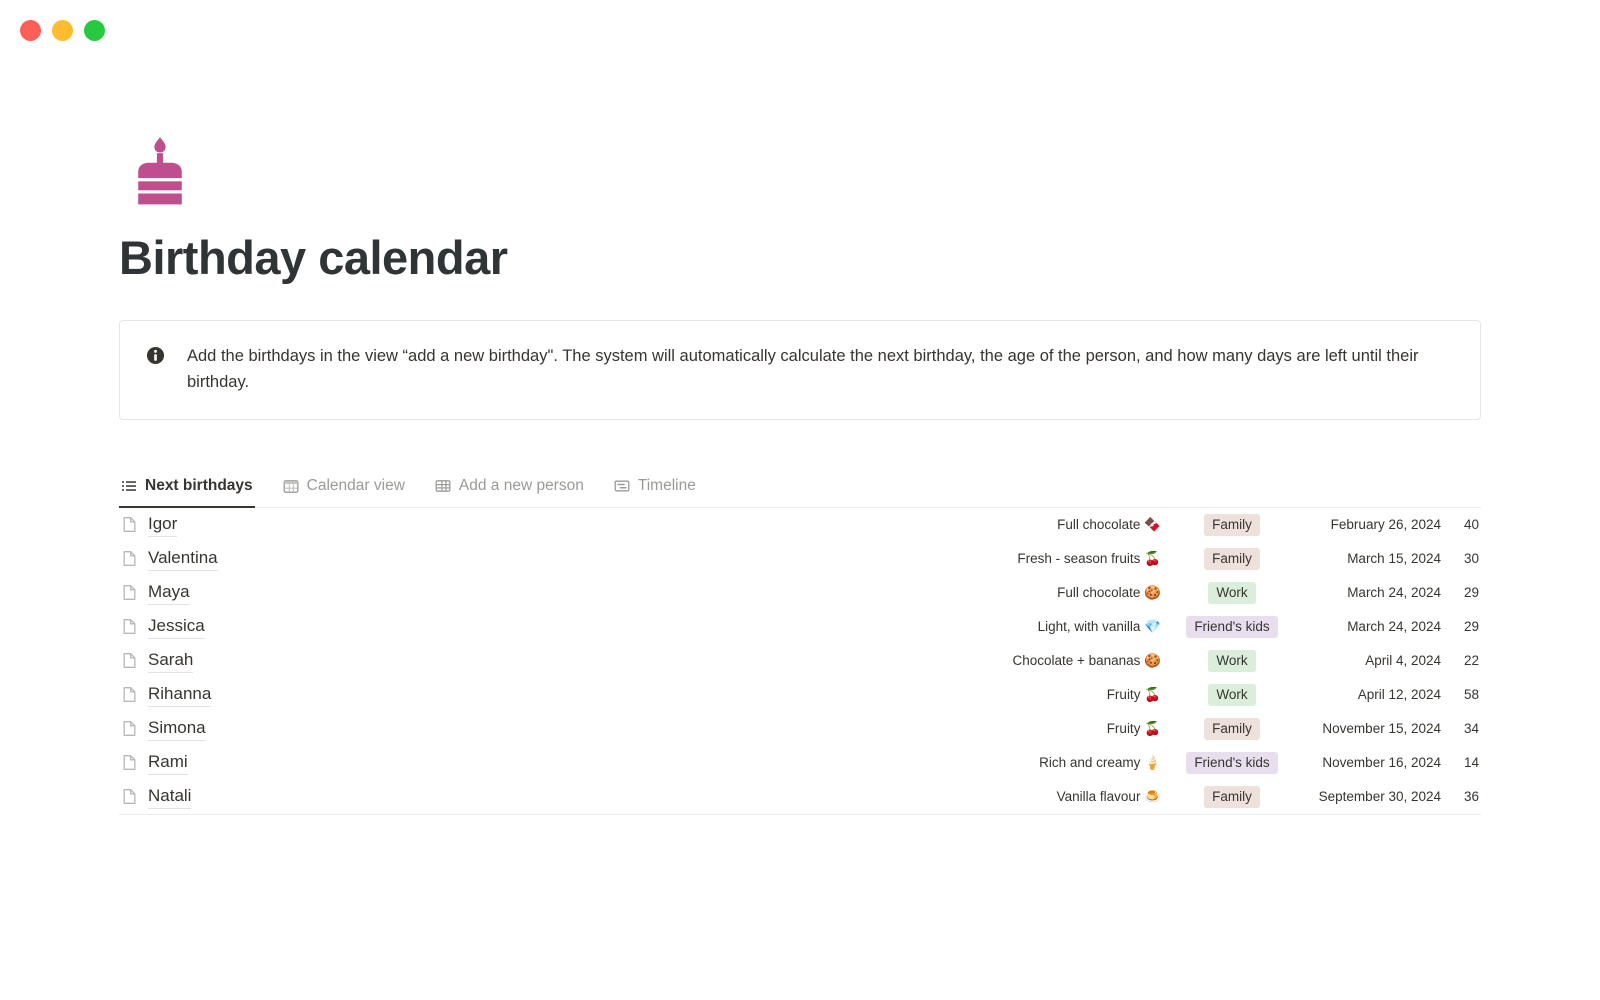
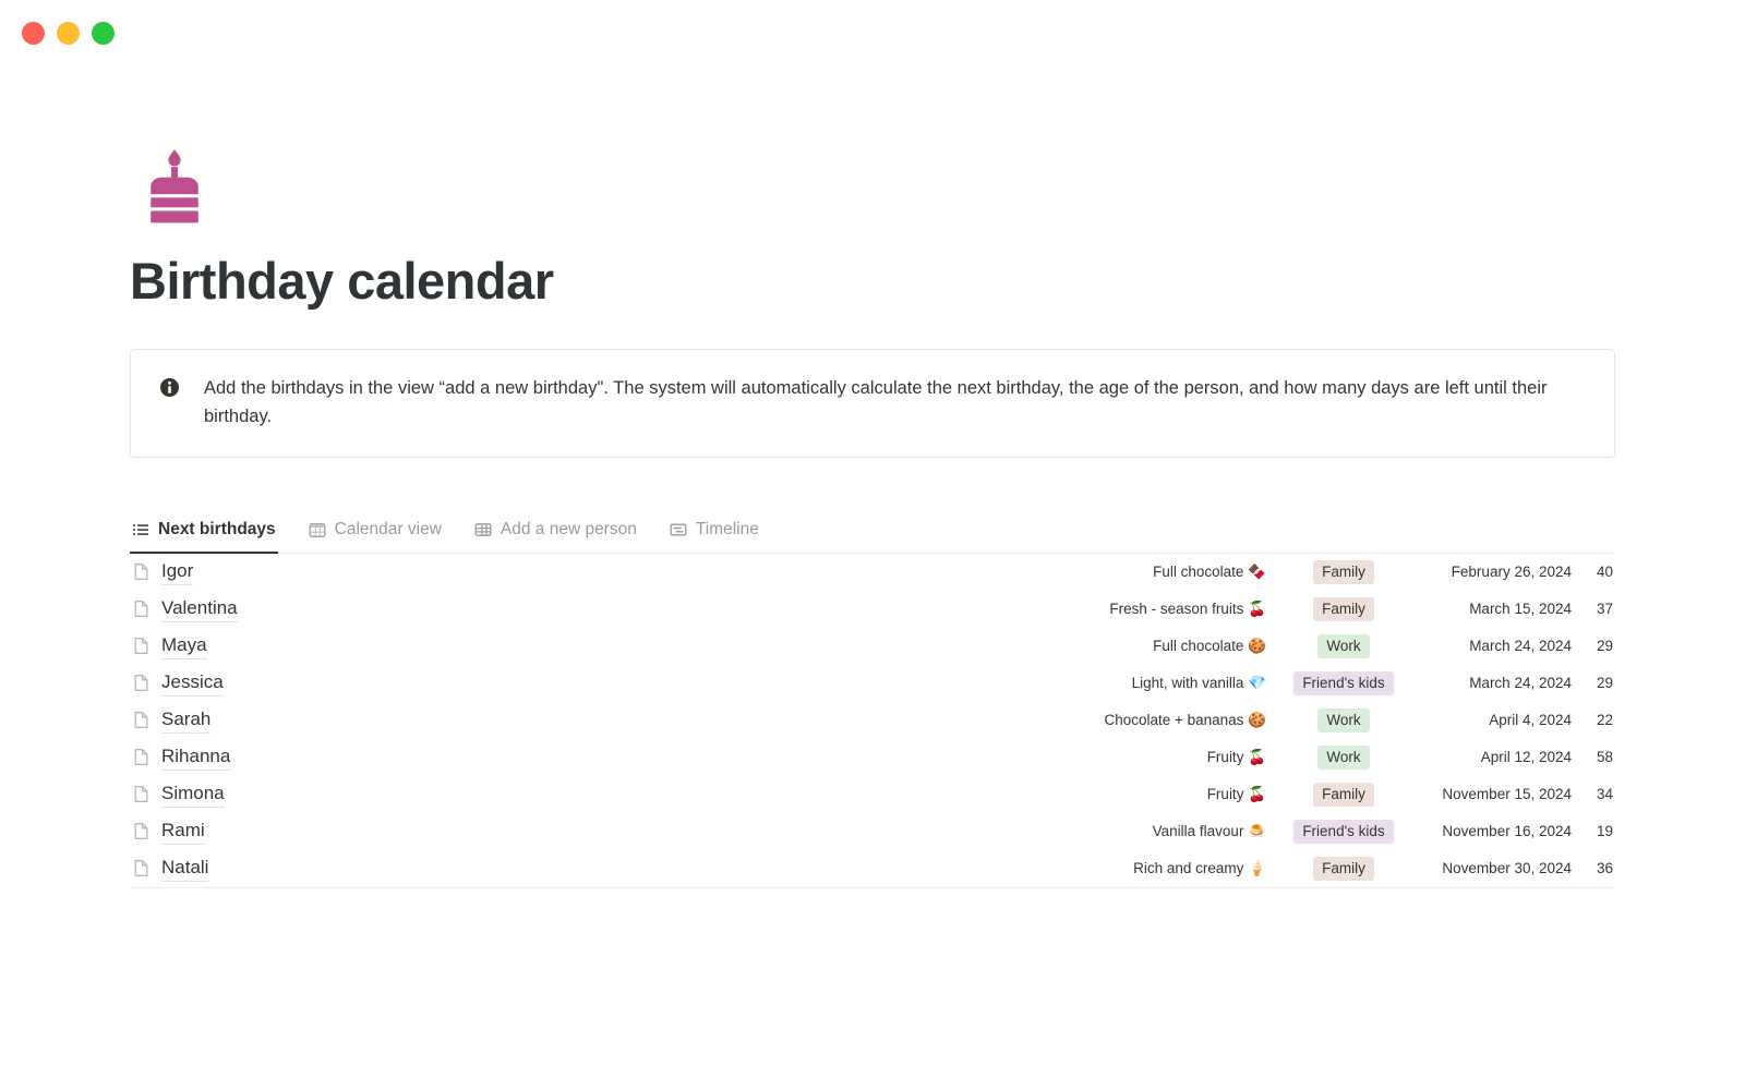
  Birthday calendar
  Add the birthdays in the view “add a new birthday". The system will automatically calculate the next birthday, the age of the person, and how many days are left until their birthday.
  Next birthdays
  Calendar view
  Add a new person
  Timeline
  Igor
  Full chocolate 🍫
  Family
  February 26, 2024
  40
  Valentina
  Fresh - season fruits 🍒
  Family
  March 15, 2024
- 30
+ 37
  Maya
  Full chocolate 🍪
  Work
  March 24, 2024
  29
  Jessica
  Light, with vanilla 💎
  Friend's kids
  March 24, 2024
  29
  Sarah
  Chocolate + bananas 🍪
  Work
  April 4, 2024
  22
  Rihanna
  Fruity 🍒
  Work
  April 12, 2024
  58
  Simona
  Fruity 🍒
  Family
  November 15, 2024
  34
  Rami
- Rich and creamy 🍦
+ Vanilla flavour 🍮
  Friend's kids
  November 16, 2024
- 14
+ 19
  Natali
- Vanilla flavour 🍮
+ Rich and creamy 🍦
  Family
- September 30, 2024
+ November 30, 2024
  36
